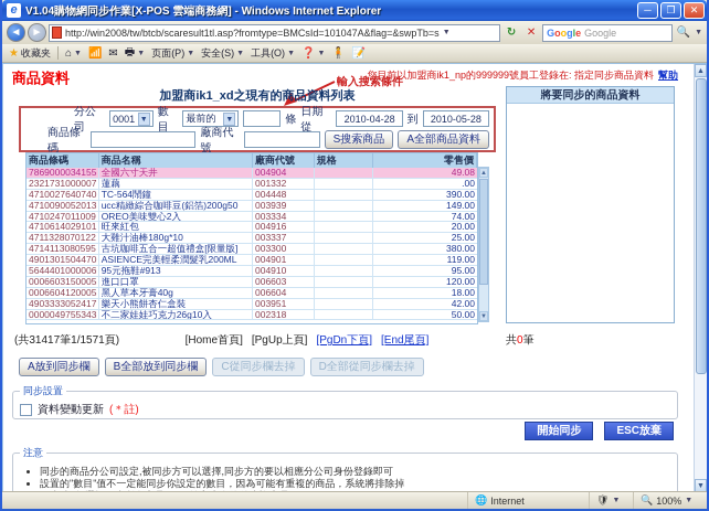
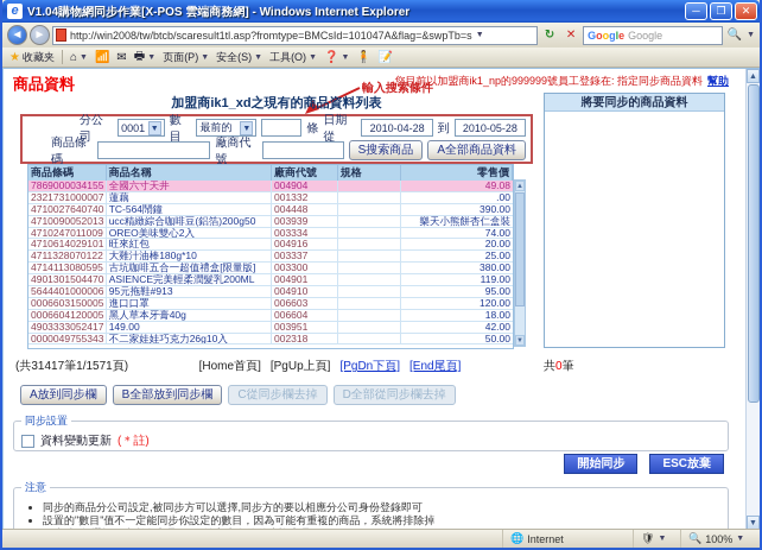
  e
  V1.04購物網同步作業[X-POS 雲端商務網] - Windows Internet Explorer
  ─
  ❐
  ✕
  ◄
  ►
  http://win2008/tw/btcb/scaresult1tl.asp?fromtype=BMCsId=101047A&flag=&swpTb=s
  ↻
  ✕
  Google
  Google
  🔍
  ★
  收藏夹
  ⌂
  📶
  ✉
  🖶
  页面(P)
  安全(S)
  工具(O)
  ❓
  🧍
  📝
  商品資料
  您目前以加盟商ik1_np的999999號員工登錄在: 指定同步商品資料 幫助
  輸入搜索條件
  加盟商ik1_xd之現有的商品資料列表
  分公司
  0001
  數目
  最前的
  條
  日期從
  2010-04-28
  到
  2010-05-28
  商品條碼
  廠商代號
  S搜索商品
  A全部商品資料
  商品條碼
  商品名稱
  廠商代號
  規格
  零售價
  7869000034155
  全國六寸天井
  004904
  49.08
  2321731000007
  蓮藕
  001332
  .00
  4710027640740
  TC-564鬧鐘
  004448
  390.00
  4710090052013
  ucc精緻綜合咖啡豆(鋁箔)200g50
  003939
- 149.00
+ 樂天小熊餅杏仁盒裝
  4710247011009
  OREO美味雙心2入
  003334
  74.00
  4710614029101
  旺來紅包
  004916
  20.00
  4711328070122
  大雞汁油棒180g*10
  003337
  25.00
  4714113080595
  古坑咖啡五合一超值禮盒[限量版]
  003300
  380.00
  4901301504470
  ASIENCE完美輕柔潤髮乳200ML
  004901
  119.00
  5644401000006
  95元拖鞋#913
  004910
  95.00
  0006603150005
  進口口罩
  006603
  120.00
  0006604120005
  黑人草本牙膏40g
  006604
  18.00
  4903333052417
- 樂天小熊餅杏仁盒裝
+ 149.00
  003951
  42.00
  0000049755343
  不二家娃娃巧克力26g10入
  002318
  50.00
  (共31417筆1/1571頁)
  [Home首頁]
  [PgUp上頁]
  [PgDn下頁]
  [End尾頁]
  將要同步的商品資料
  共0筆
  A放到同步欄
  B全部放到同步欄
  C從同步欄去掉
  D全部從同步欄去掉
  同步設置
  資料變動更新
  (＊註)
  開始同步
  ESC放棄
  注意
  同步的商品分公司設定,被同步方可以選擇,同步方的要以相應分公司身份登錄即可
  設置的"數目"值不一定能同步你設定的數目，因為可能有重複的商品，系統將排除掉
  🌐
  Internet
  🛡
  🔍
  100%
